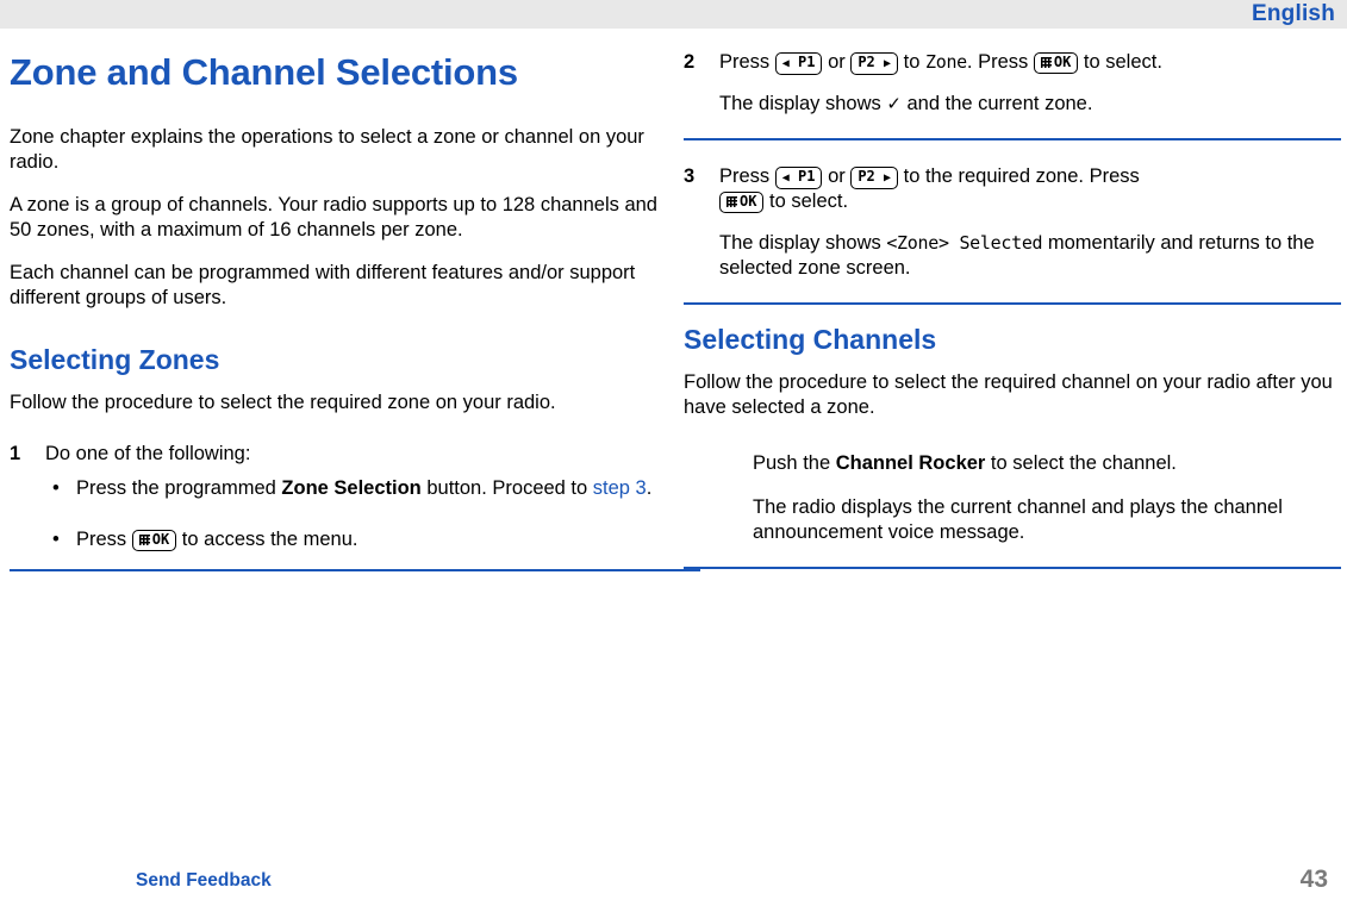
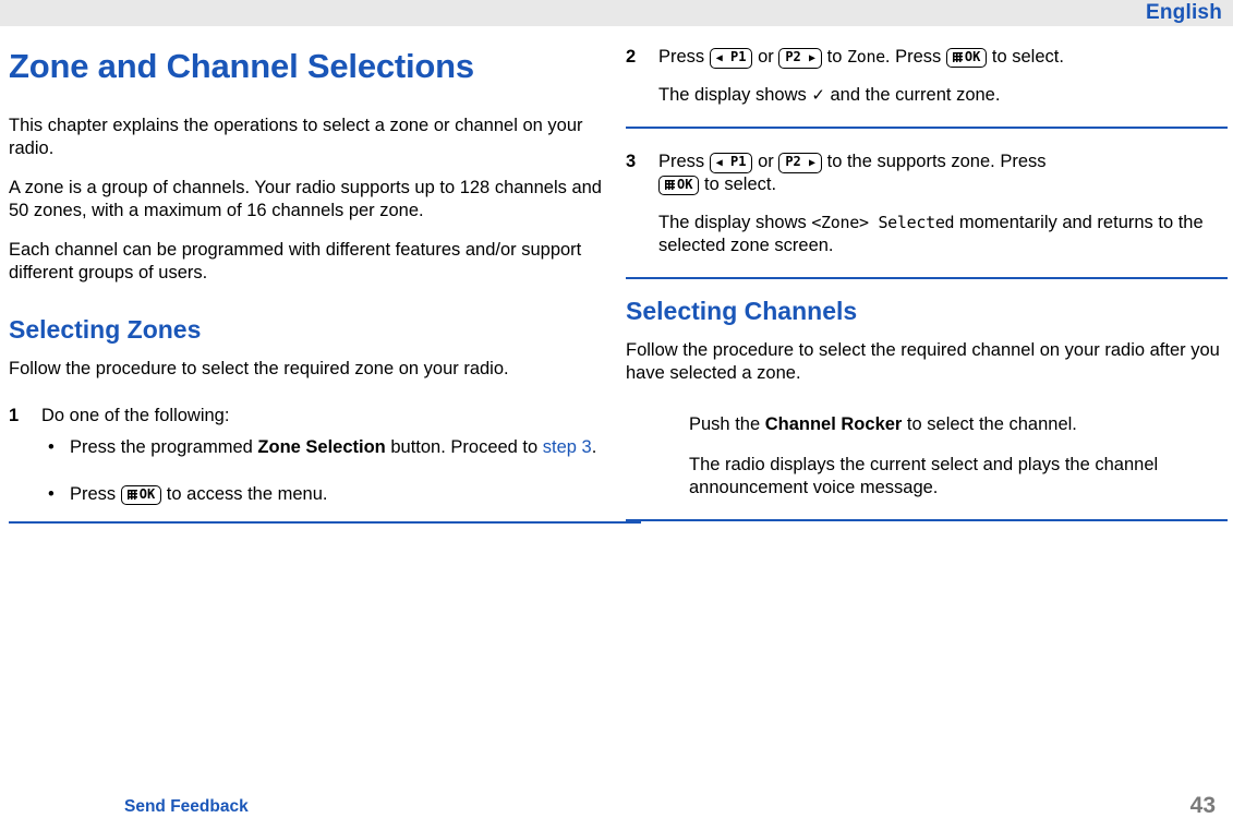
  English
  Zone and Channel Selections
- Zone chapter explains the operations to select a zone or channel on your radio.
+ This chapter explains the operations to select a zone or channel on your radio.
  A zone is a group of channels. Your radio supports up to 128 channels and 50 zones, with a maximum of 16 channels per zone.
  Each channel can be programmed with different features and/or support different groups of users.
  Selecting Zones
  Follow the procedure to select the required zone on your radio.
  1
  Do one of the following:
  •
  Press the programmed Zone Selection button. Proceed to step 3.
  •
  Press OK to access the menu.
  2
  Press ◀ P1 or P2 ▶ to Zone. Press OK to select.
  The display shows ✓ and the current zone.
  3
- Press ◀ P1 or P2 ▶ to the required zone. Press
+ Press ◀ P1 or P2 ▶ to the supports zone. Press
  OK to select.
  The display shows <Zone> Selected momentarily and returns to the selected zone screen.
  Selecting Channels
  Follow the procedure to select the required channel on your radio after you have selected a zone.
  Push the Channel Rocker to select the channel.
- The radio displays the current channel and plays the channel announcement voice message.
+ The radio displays the current select and plays the channel announcement voice message.
  Send Feedback
  43
